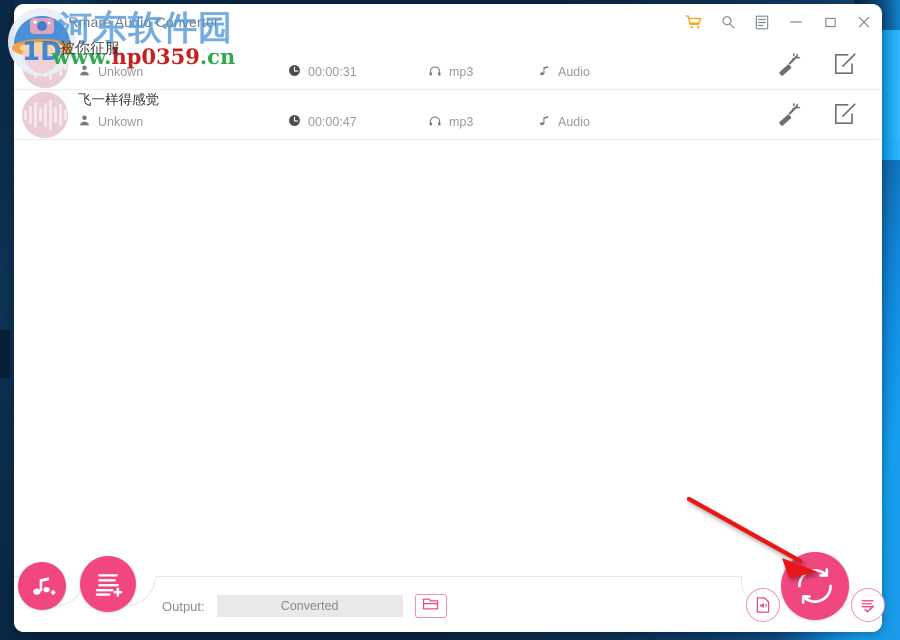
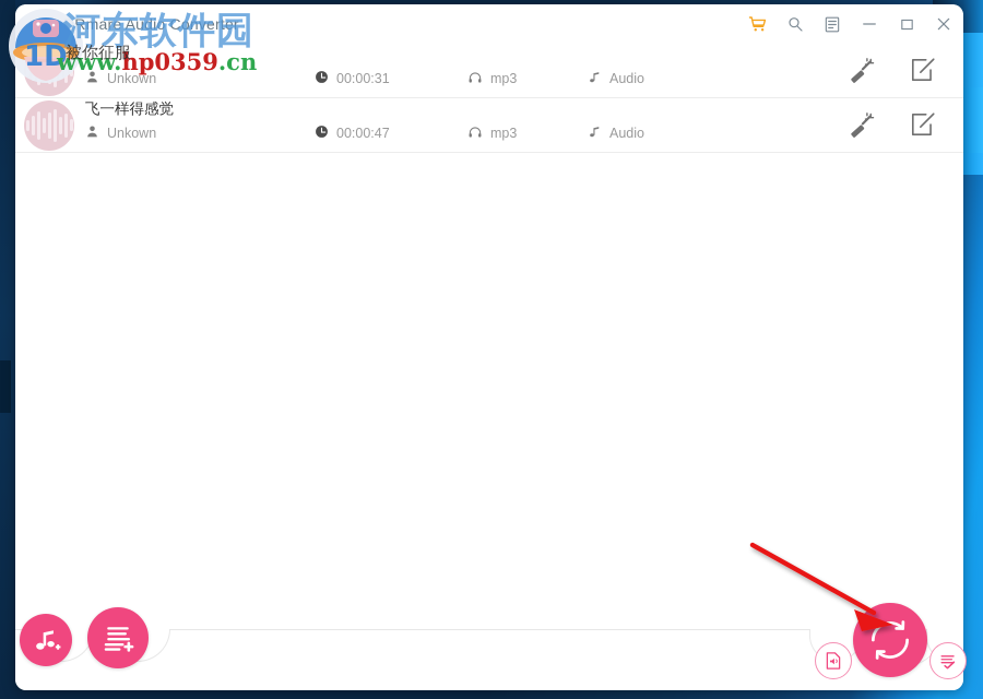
  Rmare Audio Converter
  Unkown
  00:00:31
  mp3
  Audio
  飞一样得感觉
  Unkown
  00:00:47
  mp3
  Audio
- Output:
- Converted
  1D
  河东软件园
  www.hp0359.cn
  被你征服
